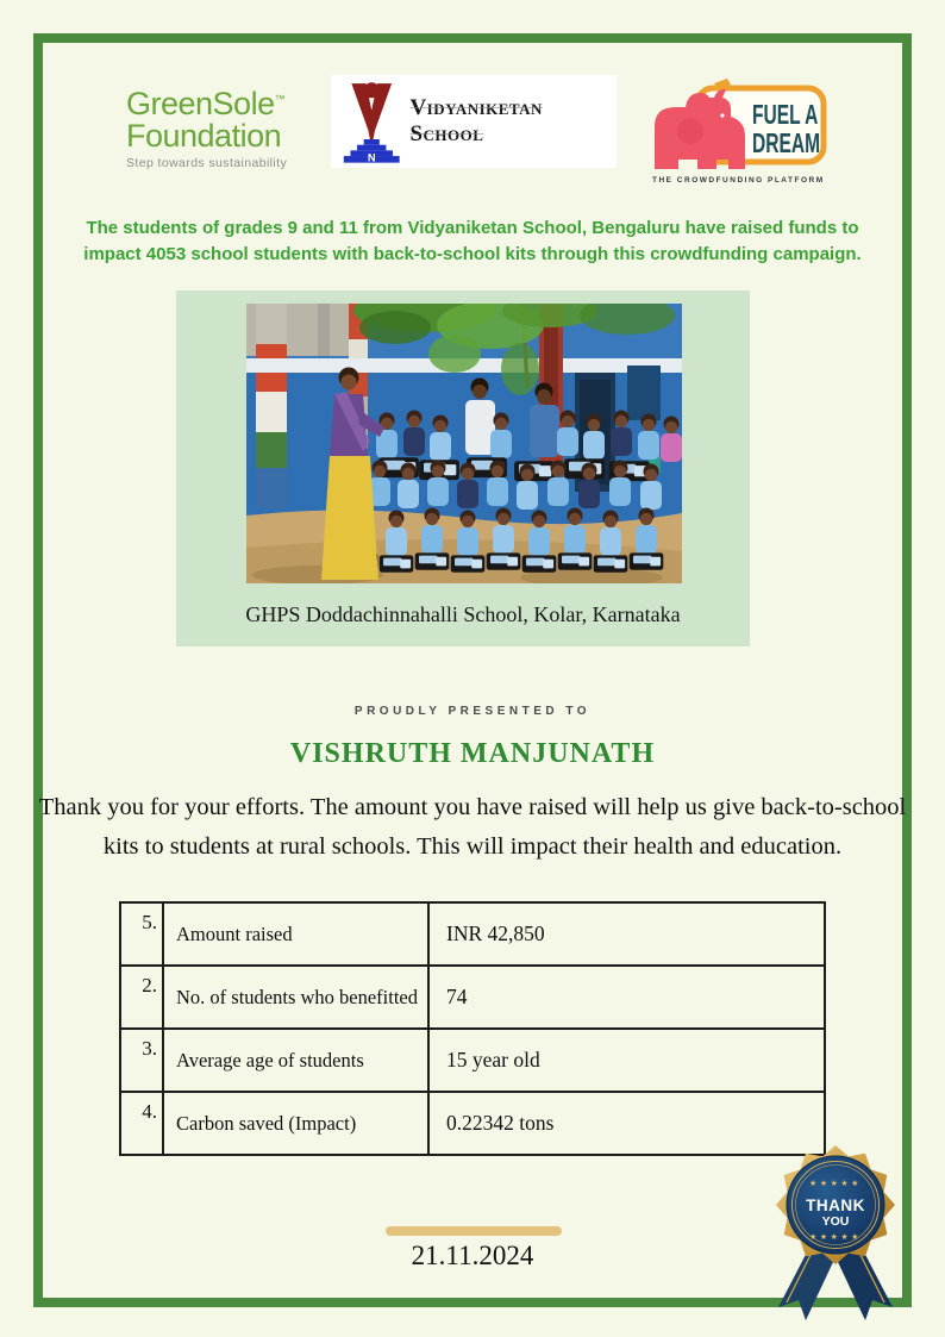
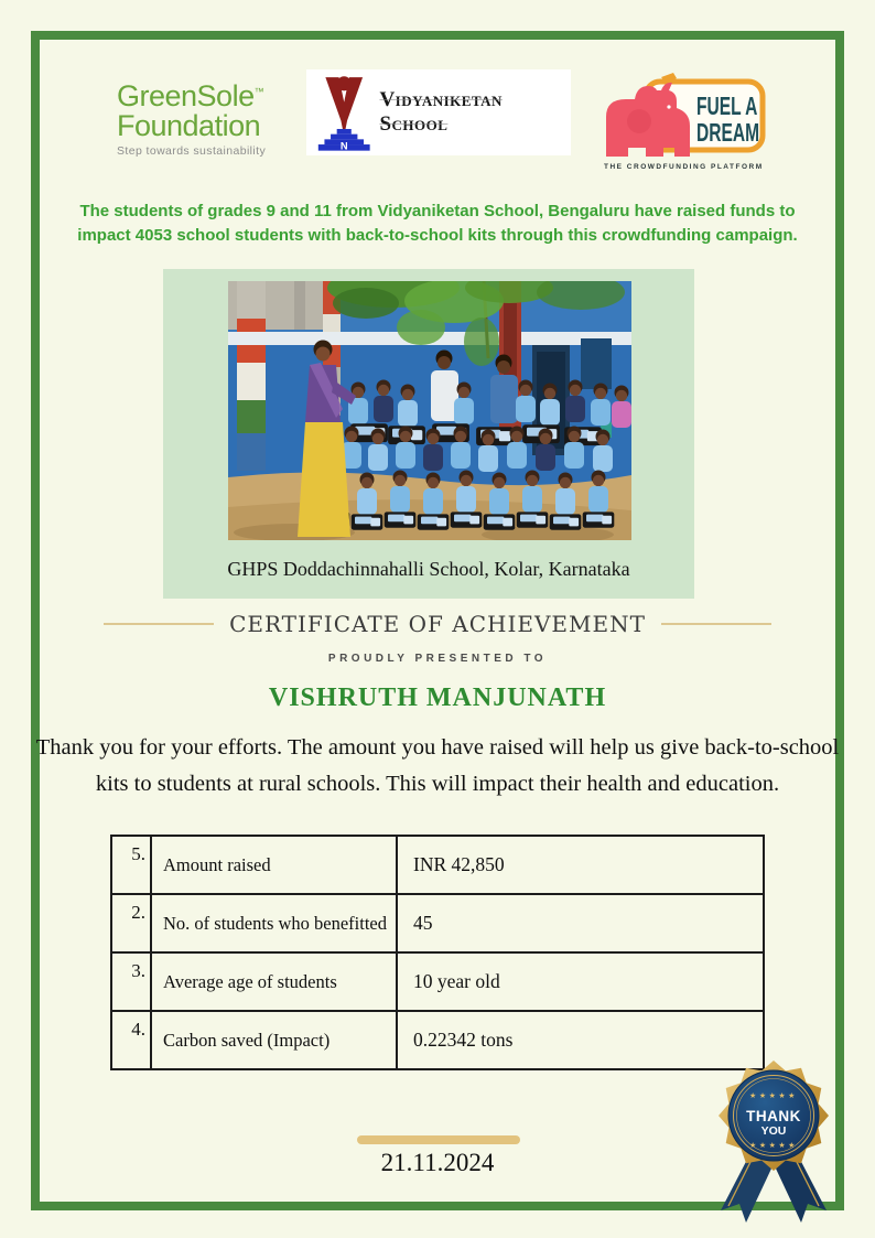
  GreenSole™
  Foundation
  Step towards sustainability
  N
  Vidyaniketan School
  FUEL A
  DREAM
  The students of grades 9 and 11 from Vidyaniketan School, Bengaluru have raised funds to impact 4053 school students with back-to-school kits through this crowdfunding campaign.
  GHPS Doddachinnahalli School, Kolar, Karnataka
+ CERTIFICATE OF ACHIEVEMENT
  PROUDLY PRESENTED TO
  VISHRUTH MANJUNATH
  Thank you for your efforts. The amount you have raised will help us give back-to-school kits to students at rural schools. This will impact their health and education.
  5.	Amount raised	INR 42,850
- 2.	No. of students who benefitted	74
+ 2.	No. of students who benefitted	45
- 3.	Average age of students	15 year old
+ 3.	Average age of students	10 year old
  4.	Carbon saved (Impact)	0.22342 tons
  ★★★★★
  THANK
  YOU
  ★★★★★
  21.11.2024
